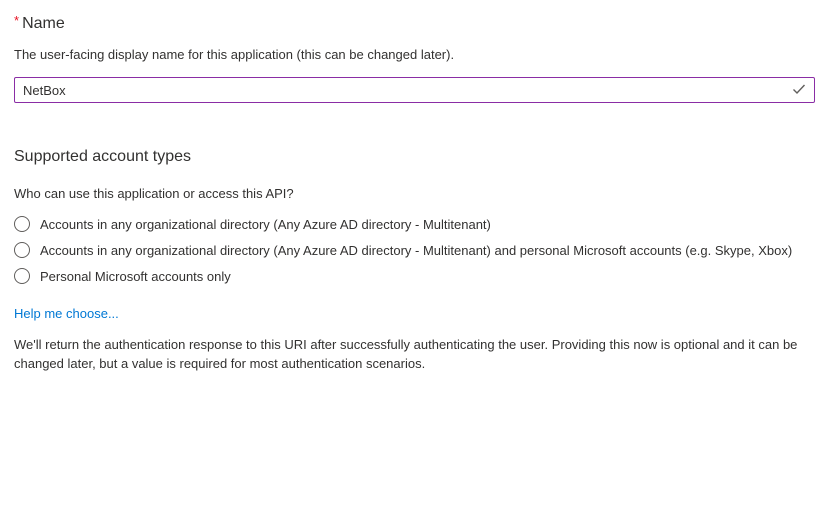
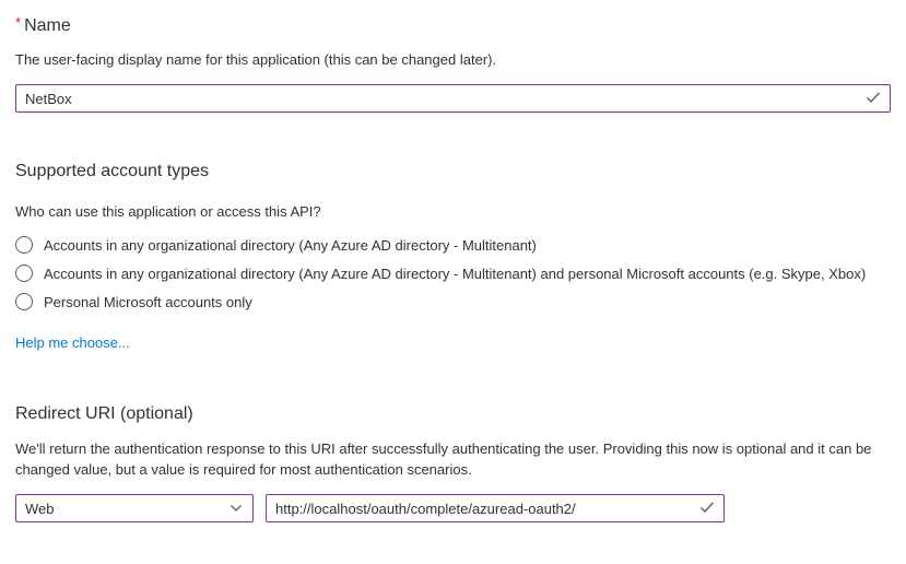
  * Name
  The user-facing display name for this application (this can be changed later).
  NetBox
  Supported account types
  Who can use this application or access this API?
  Accounts in any organizational directory (Any Azure AD directory - Multitenant)
  Accounts in any organizational directory (Any Azure AD directory - Multitenant) and personal Microsoft accounts (e.g. Skype, Xbox)
  Personal Microsoft accounts only
  Help me choose...
+ Redirect URI (optional)
- We'll return the authentication response to this URI after successfully authenticating the user. Providing this now is optional and it can be changed later, but a value is required for most authentication scenarios.
+ We'll return the authentication response to this URI after successfully authenticating the user. Providing this now is optional and it can be changed value, but a value is required for most authentication scenarios.
+ Web
+ http://localhost/oauth/complete/azuread-oauth2/
